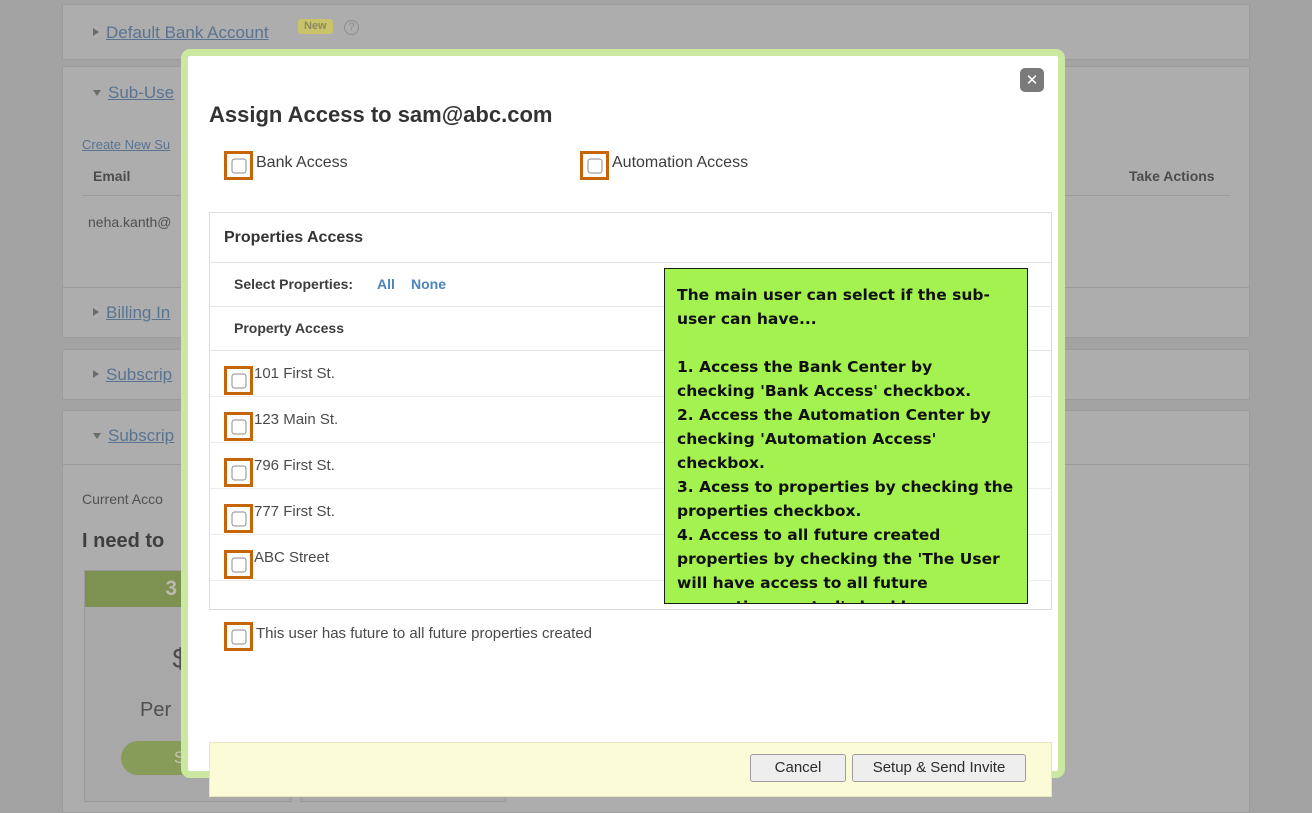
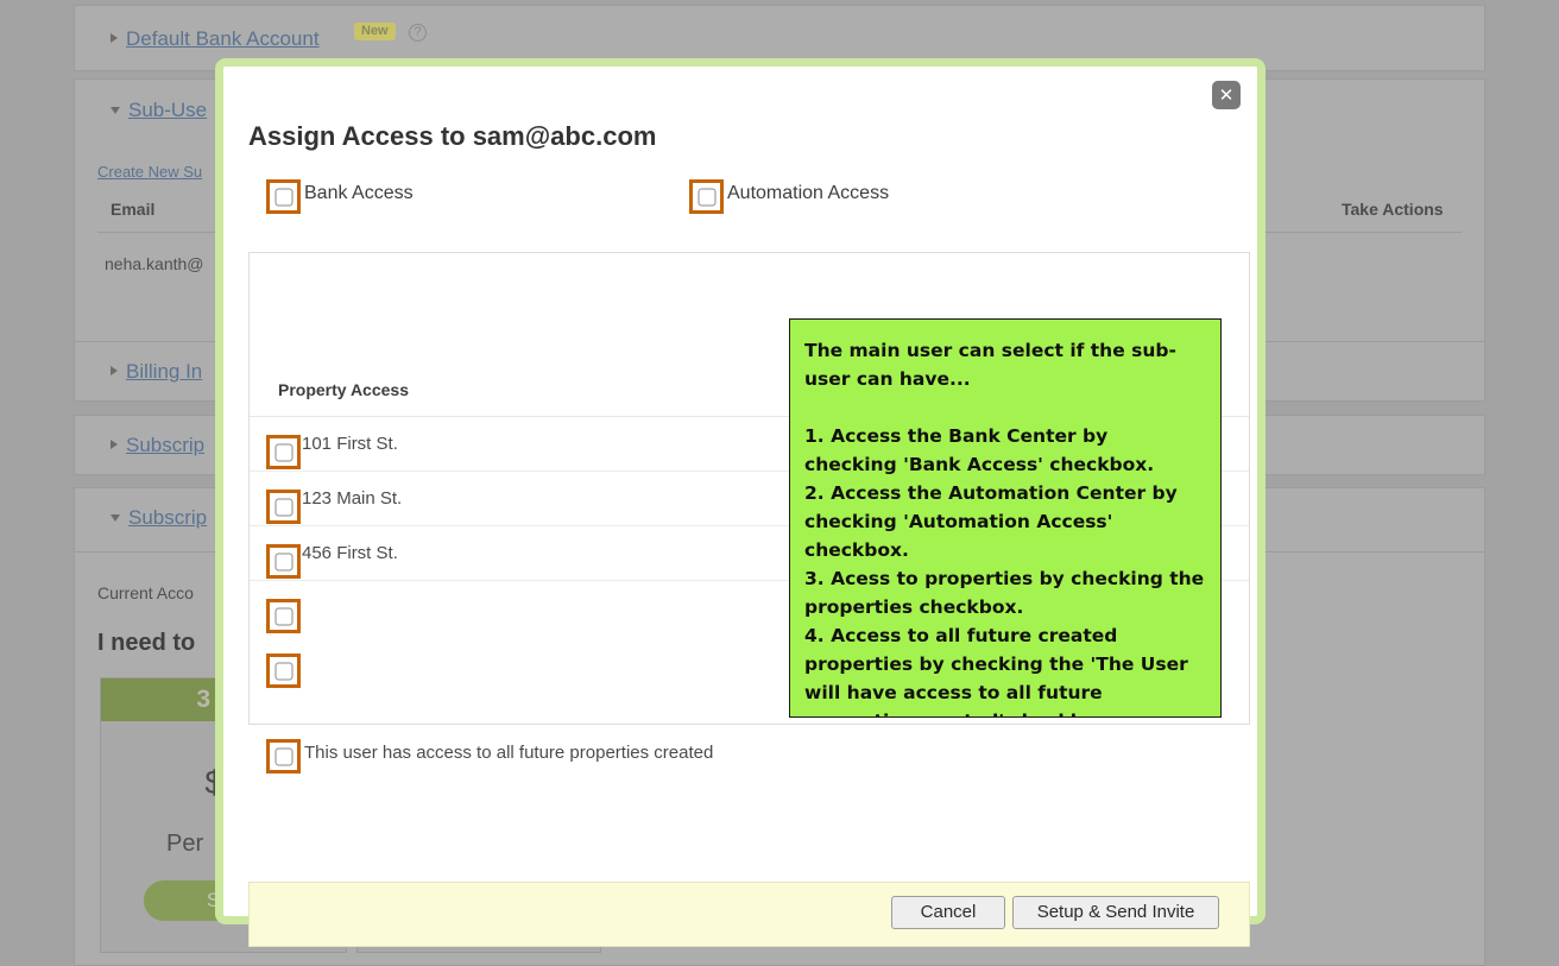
  Default Bank Account
  New
  ?
  Sub-Use
  Create New Su
  Email
  Take Actions
  neha.kanth@
  Billing In
  Subscrip
  Subscrip
  Current Acco
  I need to
  Per
  ✕
  Assign Access to sam@abc.com
  Bank Access
  Automation Access
- Properties Access
- Select Properties:
- All
- None
  Property Access
  101 First St.
  123 Main St.
- 796 First St.
+ 456 First St.
- 777 First St.
- ABC Street
- This user has future to all future properties created
+ This user has access to all future properties created
  Cancel
  Setup & Send Invite
  The main user can select if the sub-user can have...
  1. Access the Bank Center by checking 'Bank Access' checkbox.
  2. Access the Automation Center by checking 'Automation Access' checkbox.
  3. Acess to properties by checking the properties checkbox.
  4. Access to all future created properties by checking the 'The User will have access to all future
